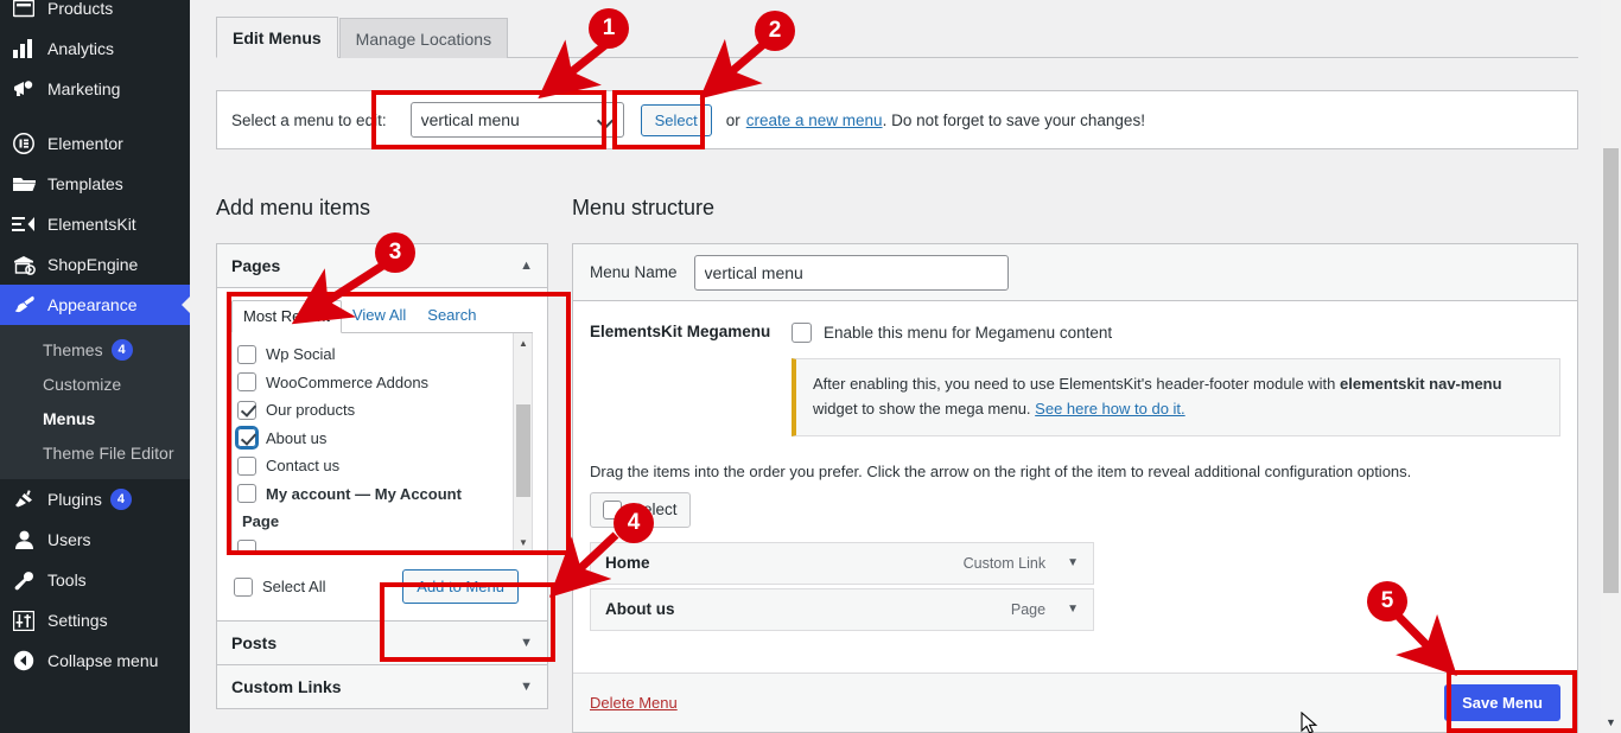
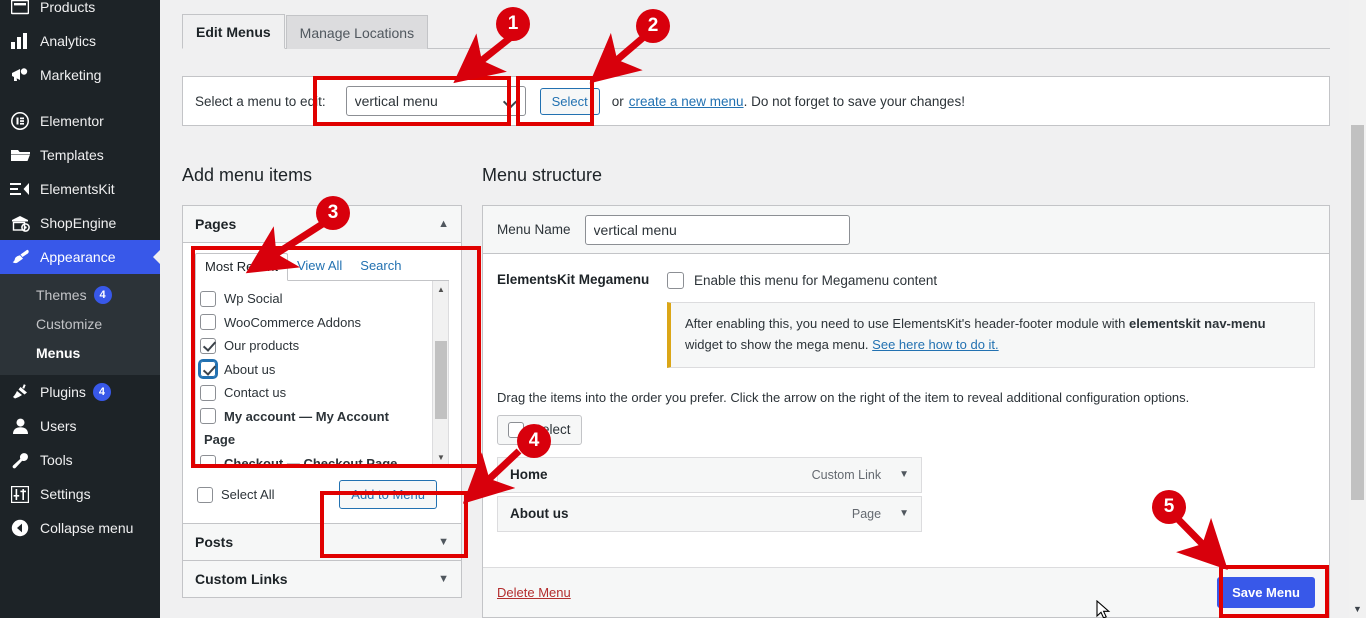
  Products
  Analytics
  Marketing
  Elementor
  Templates
  ElementsKit
  ShopEngine
  Appearance
  Themes
  4
  Customize
  Menus
- Theme File Editor
  Plugins
  4
  Users
  Tools
  Settings
  Collapse menu
  Edit Menus
  Manage Locations
  Select a menu to edit:
  vertical menu
  Select
  or
  create a new menu
  . Do not forget to save your changes!
  Add menu items
  Menu structure
  Pages
  ▲
  Most Reent
  View All
  Search
  Wp Social
  WooCommerce Addons
  Our products
  About us
  Contact us
  My account — My Account
  Page
+ Checkout — Checkout Page
  ▲
  ▼
  Select All
  Add to Menu
  Posts
  ▼
  Custom Links
  ▼
  Menu Name
  vertical menu
  ElementsKit Megamenu
  Enable this menu for Megamenu content
  After enabling this, you need to use ElementsKit's header-footer module with elementskit nav-menu widget to show the mega menu. See here how to do it.
  Drag the items into the order you prefer. Click the arrow on the right of the item to reveal additional configuration options.
  Home
  Custom Link
  ▼
  About us
  Page
  ▼
  Delete Menu
  Save Menu
  ▼
  1
  2
  3
  4
  5
